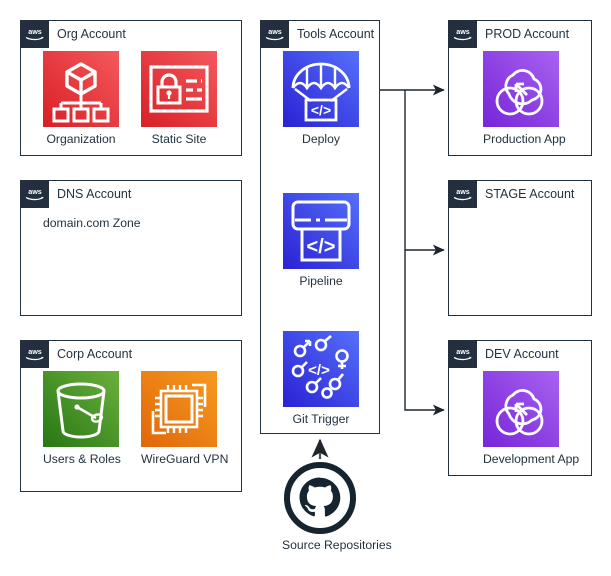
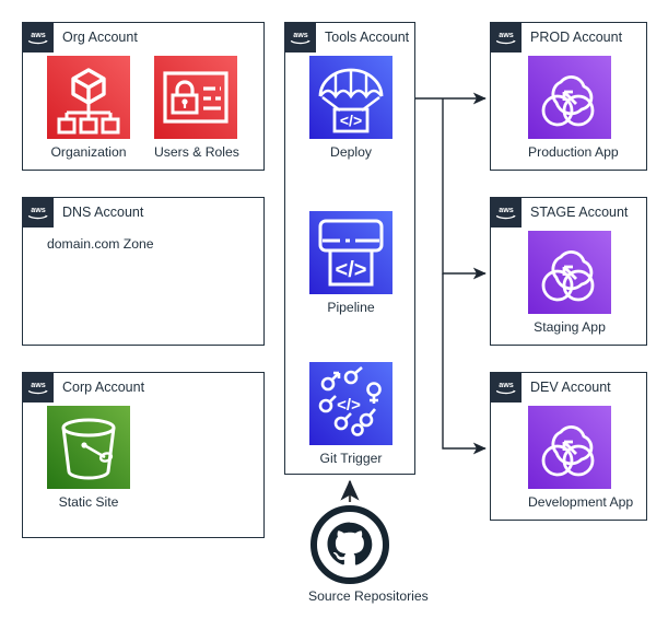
  aws
  Org Account
  Organization
- Static Site
+ Users & Roles
  aws
  DNS Account
  domain.com Zone
  aws
  Corp Account
- Users & Roles
+ Static Site
- WireGuard VPN
  aws
  Tools Account
  </>
  Deploy
  </>
  Pipeline
  </>
  Git Trigger
  aws
  PROD Account
  Production App
  aws
  STAGE Account
+ Staging App
  aws
  DEV Account
  Development App
  Source Repositories
